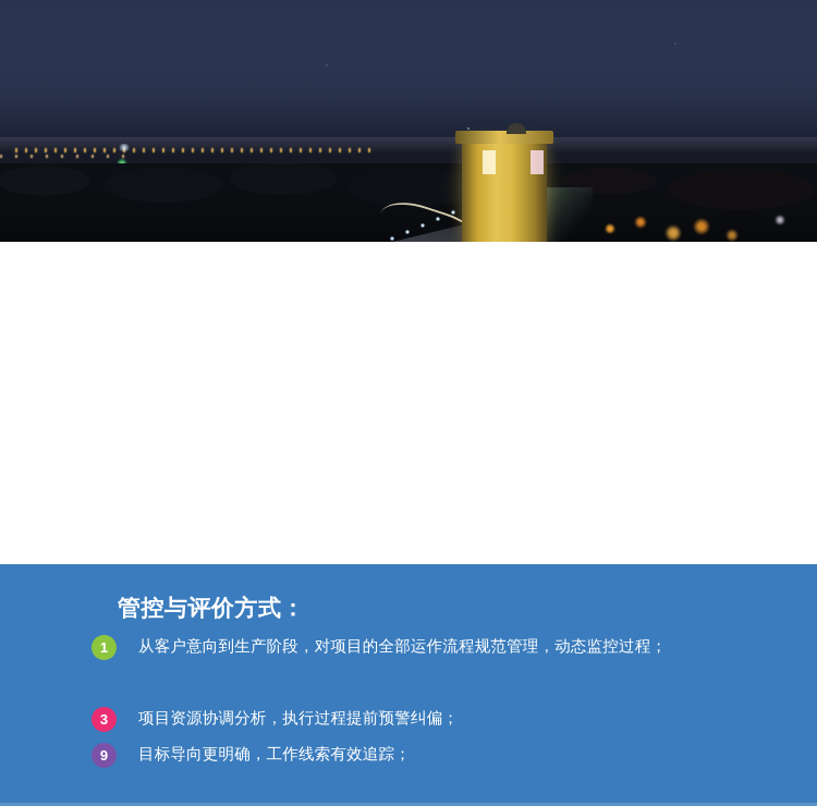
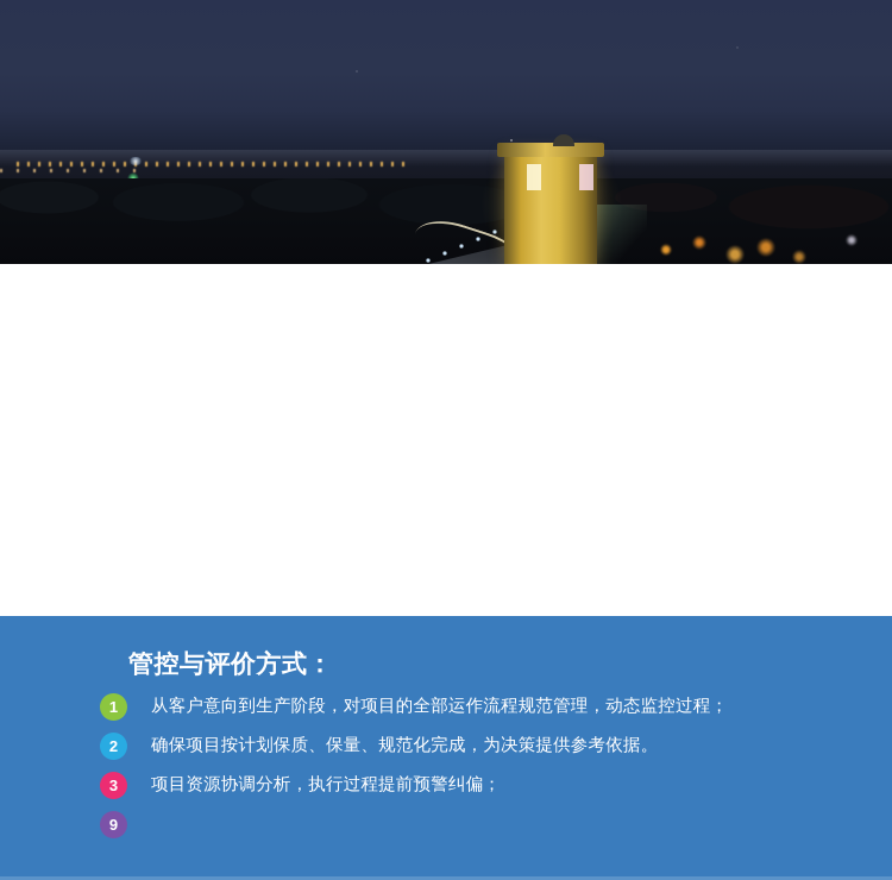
  管控与评价方式：
  1
  从客户意向到生产阶段，对项目的全部运作流程规范管理，动态监控过程；
+ 2
+ 确保项目按计划保质、保量、规范化完成，为决策提供参考依据。
  3
  项目资源协调分析，执行过程提前预警纠偏；
  9
- 目标导向更明确，工作线索有效追踪；
